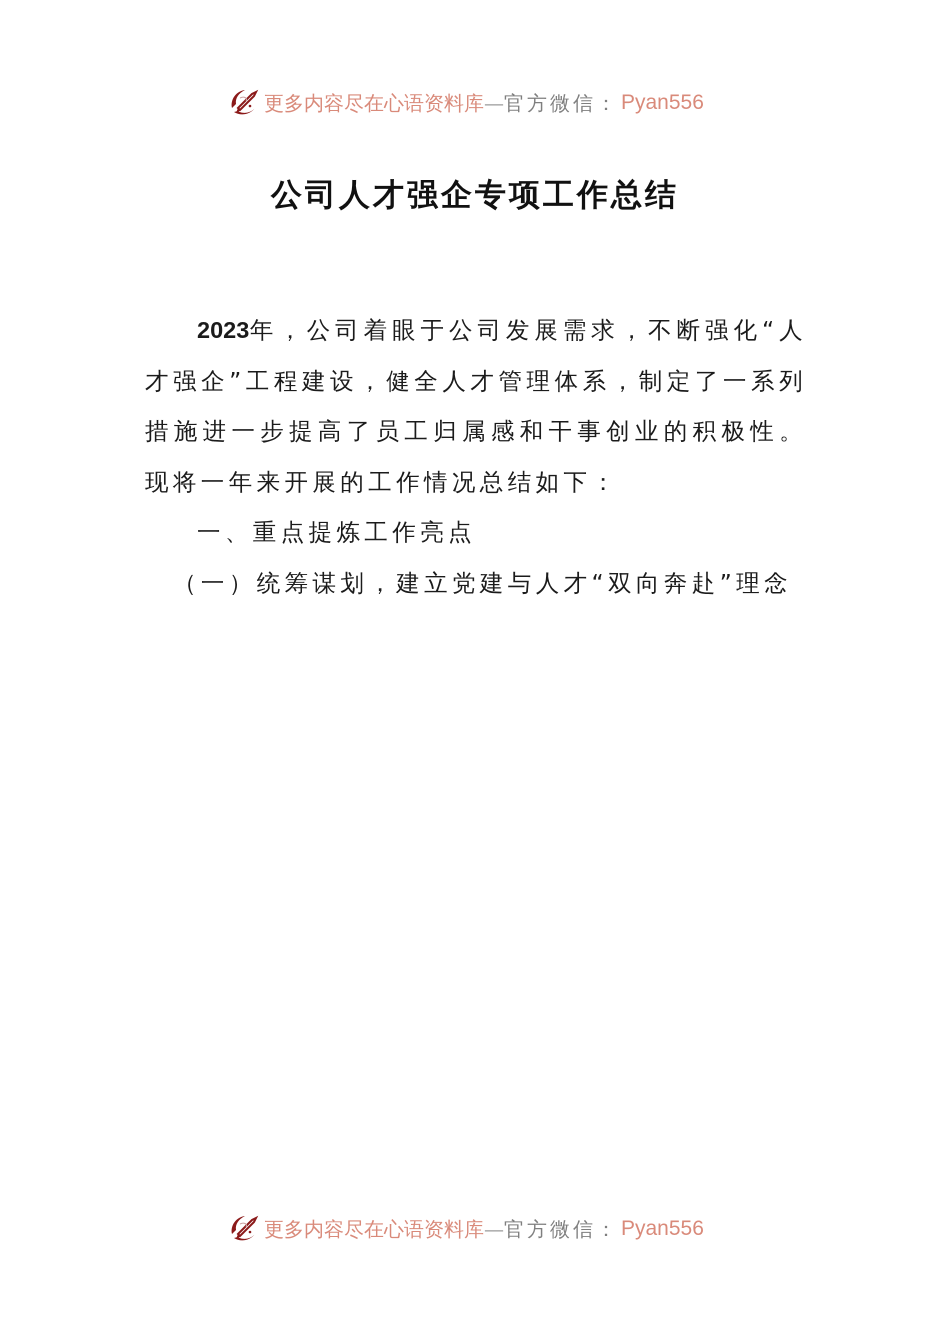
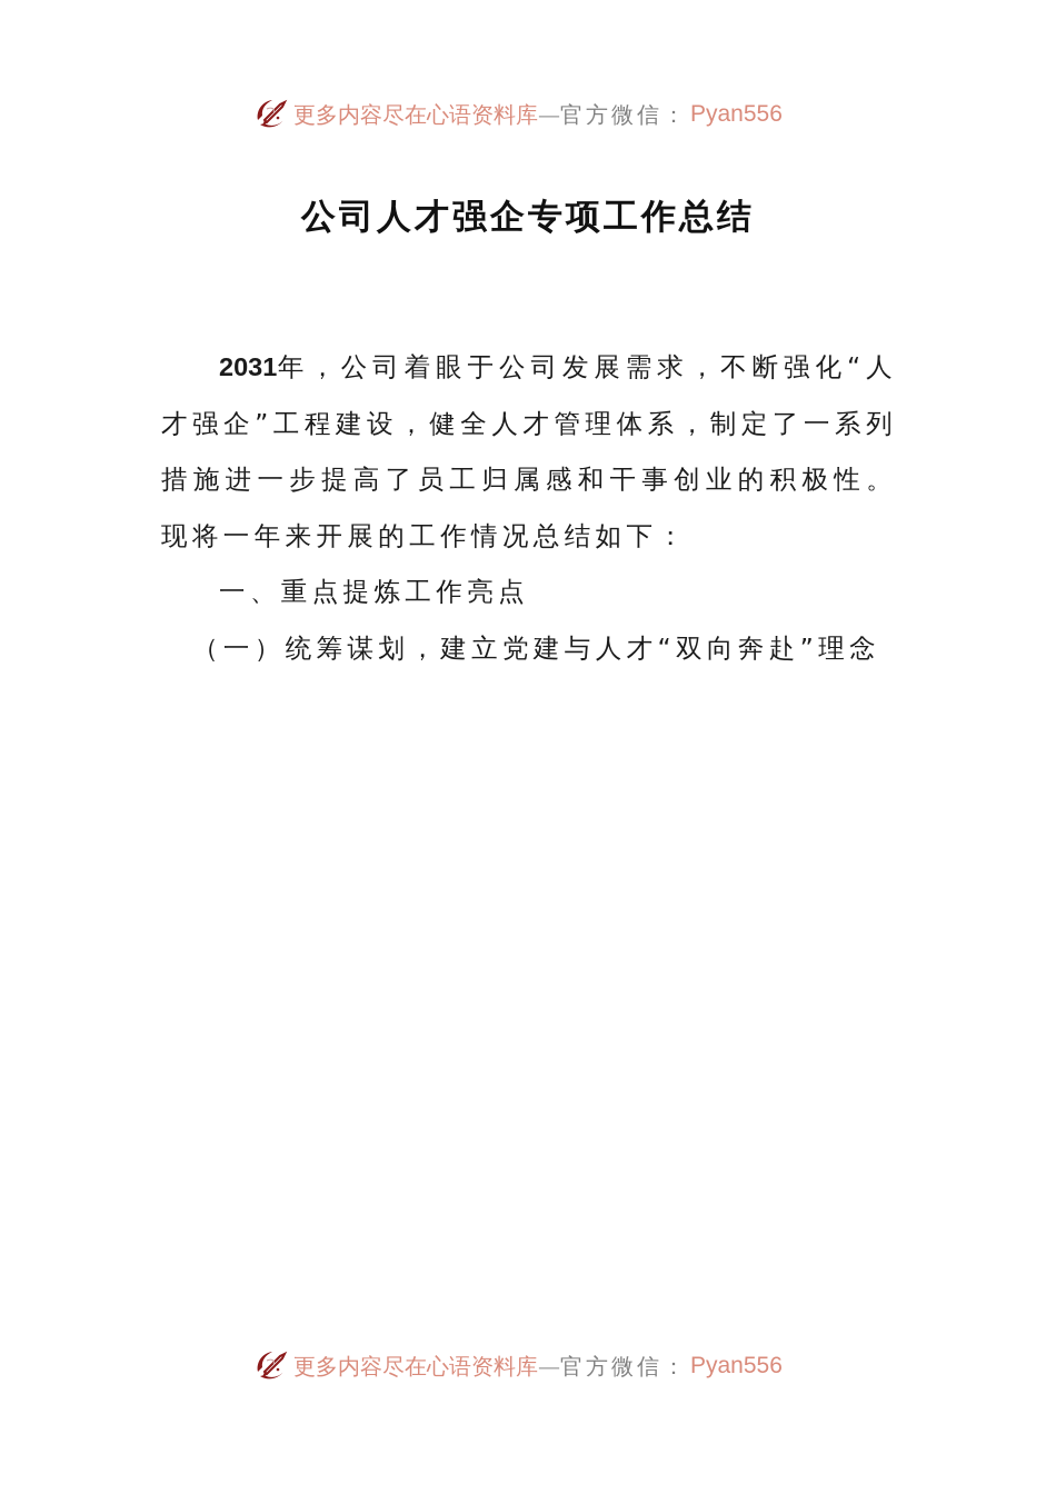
  更多内容尽在心语资料库
  —
  官方微信：
  Pyan556
  公司人才强企专项工作总结
- 2023年，公司着眼于公司发展需求，不断强化“人才强企”工程建设，健全人才管理体系，制定了一系列措施进一步提高了员工归属感和干事创业的积极性。现将一年来开展的工作情况总结如下：
+ 2031年，公司着眼于公司发展需求，不断强化“人才强企”工程建设，健全人才管理体系，制定了一系列措施进一步提高了员工归属感和干事创业的积极性。现将一年来开展的工作情况总结如下：
  一、重点提炼工作亮点
  （一）统筹谋划，建立党建与人才“双向奔赴”理念
  更多内容尽在心语资料库
  —
  官方微信：
  Pyan556
